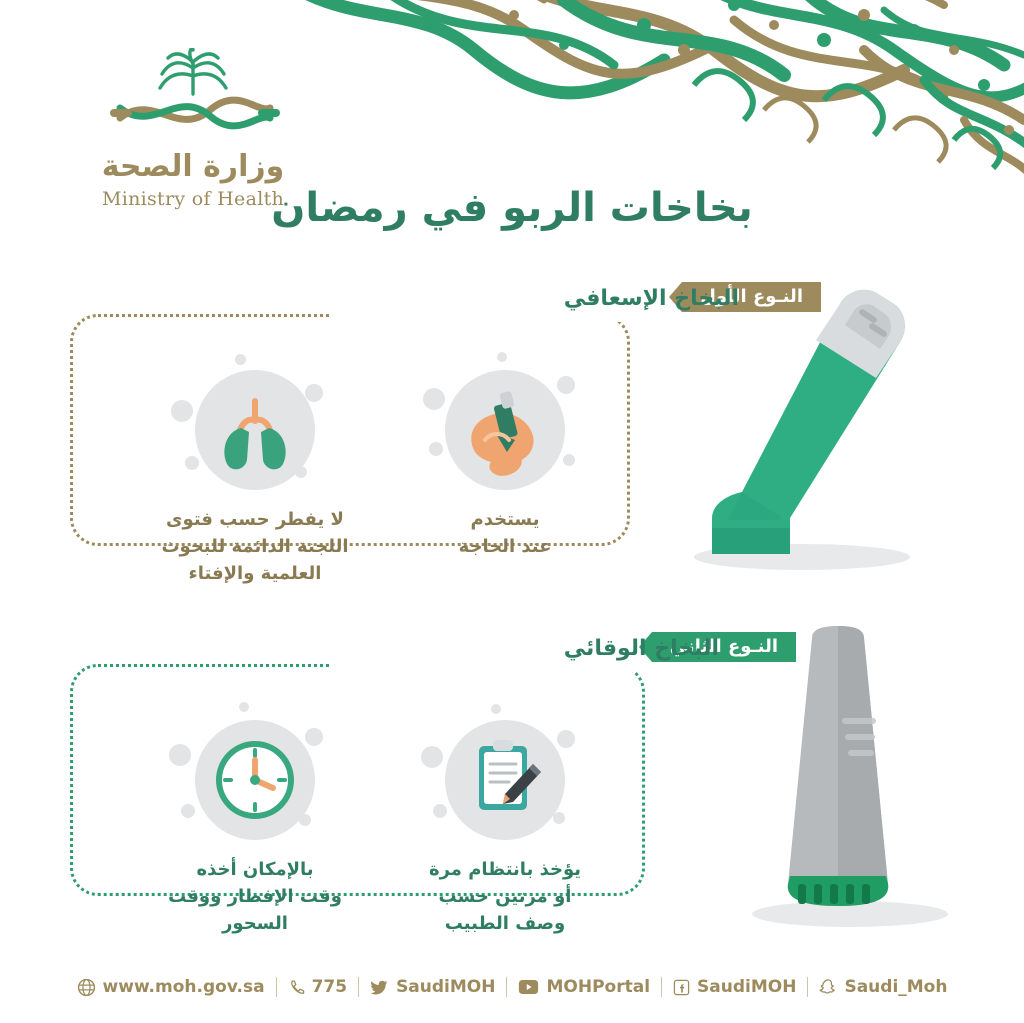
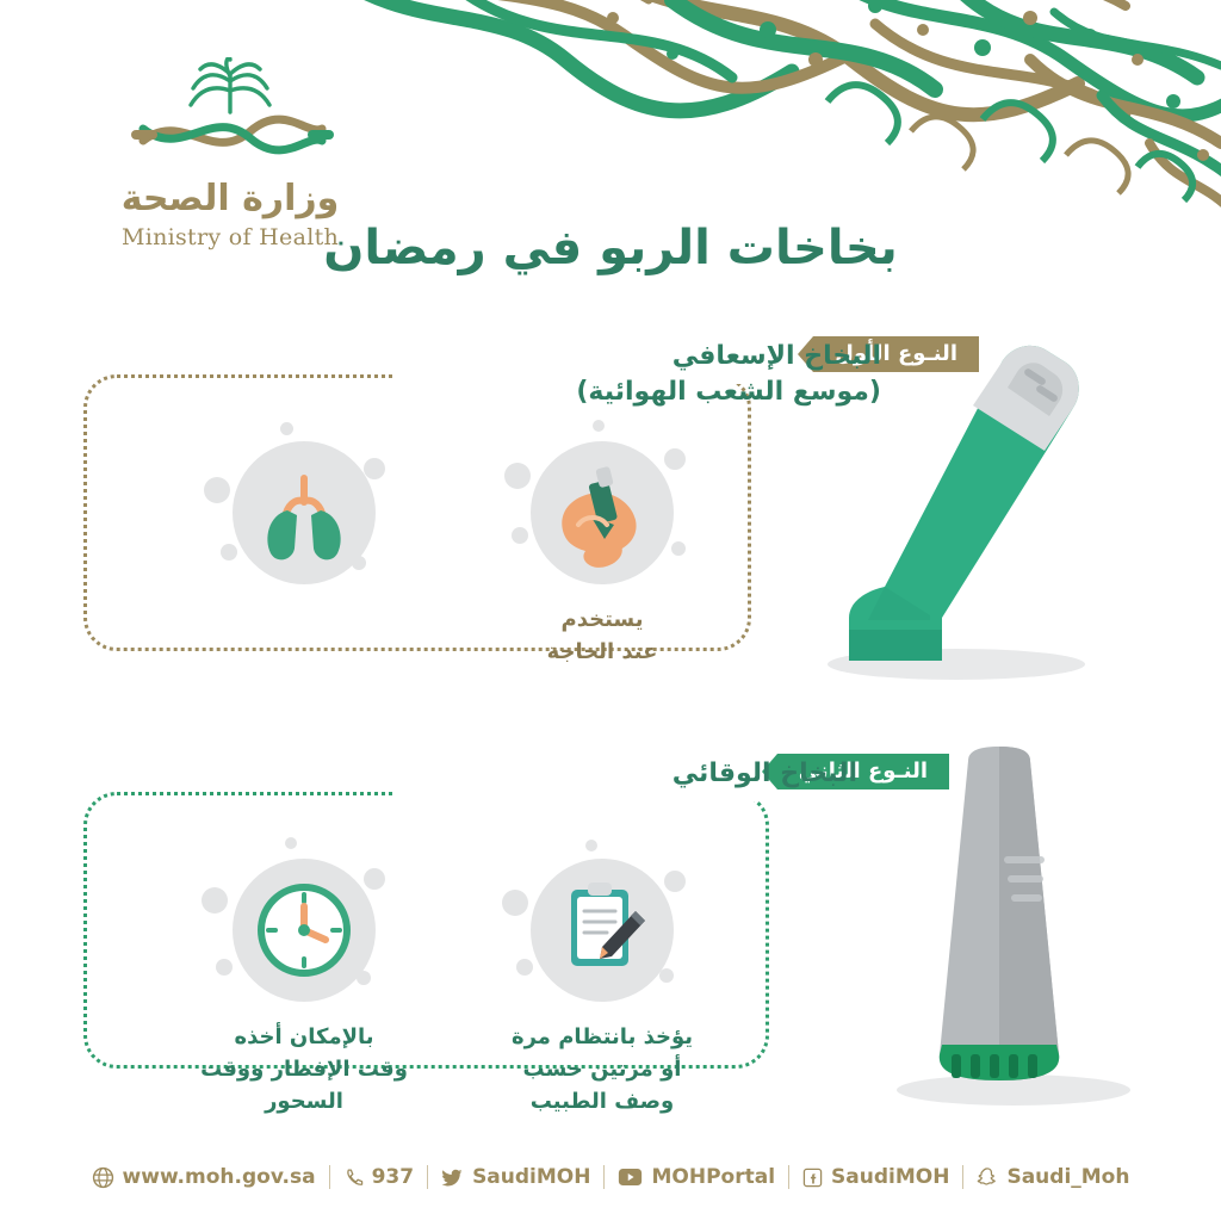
  وزارة الصحة
  Ministry of Health
  بخاخات الربو في رمضان
  النـوع الأول
  البخاخ الإسعافي
+ (موسع الشعب الهوائية)
  يستخدم
  عند الحاجة
- لا يفطر حسب فتوى
- اللجنة الدائمة للبحوث
- العلمية والإفتاء
  النـوع الثاني
  البخاخ الوقائي
  يؤخذ بانتظام مرة
  أو مرتين حسب
  وصف الطبيب
  بالإمكان أخذه
  وقت الإفطار ووقت
  السحور
  www.moh.gov.sa
- 775
+ 937
  SaudiMOH
  MOHPortal
  SaudiMOH
  Saudi_Moh
